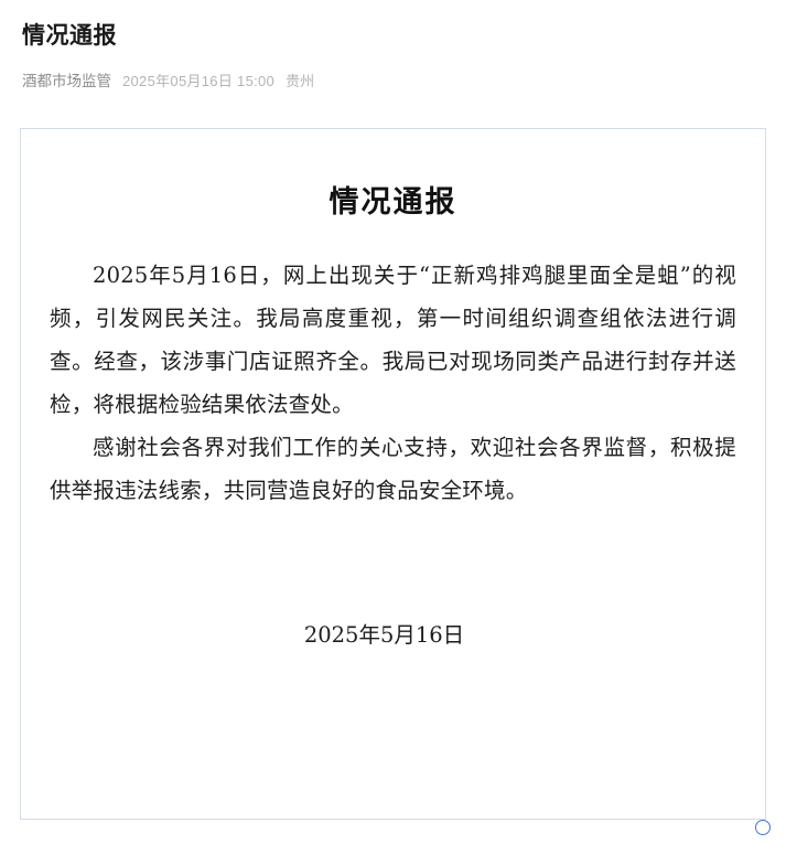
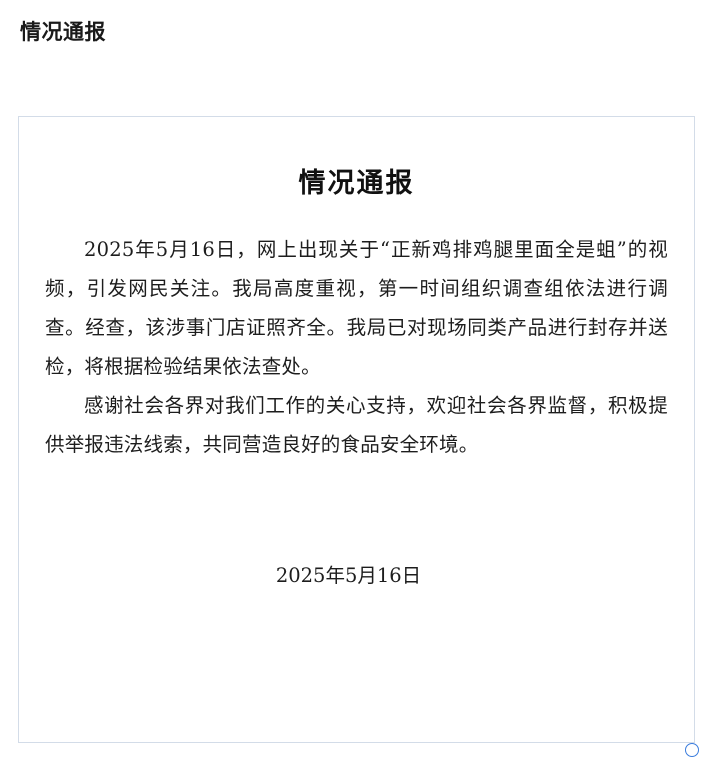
  情况通报
- 酒都市场监管
- 2025年05月16日 15:00
- 贵州
  情况通报
  2025年5月16日，网上出现关于“正新鸡排鸡腿里面全是蛆”的视频，引发网民关注。我局高度重视，第一时间组织调查组依法进行调查。经查，该涉事门店证照齐全。我局已对现场同类产品进行封存并送检，将根据检验结果依法查处。
  感谢社会各界对我们工作的关心支持，欢迎社会各界监督，积极提供举报违法线索，共同营造良好的食品安全环境。
  2025年5月16日
